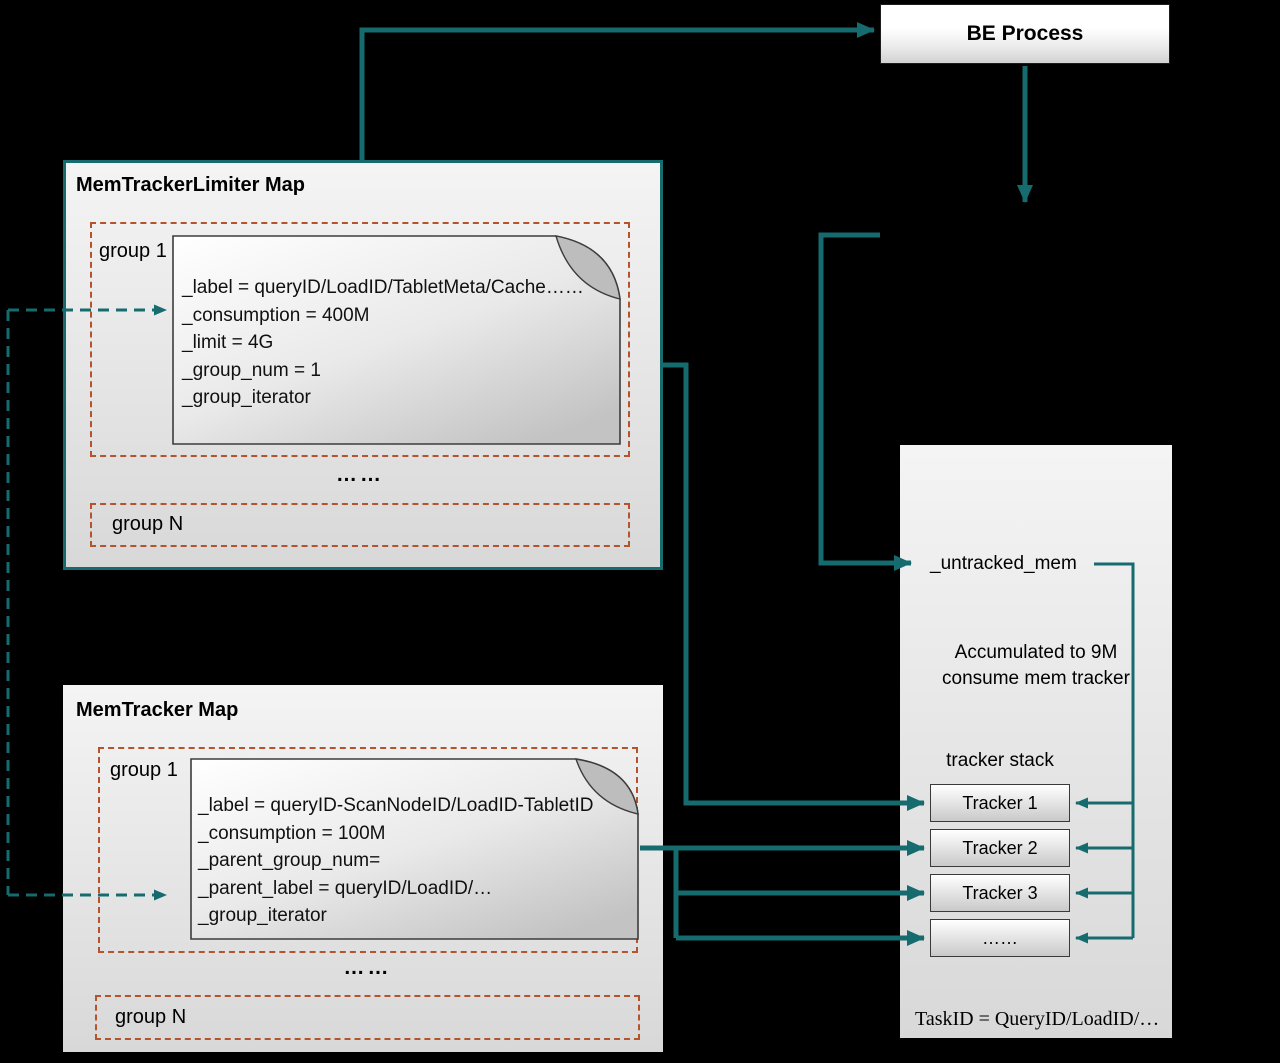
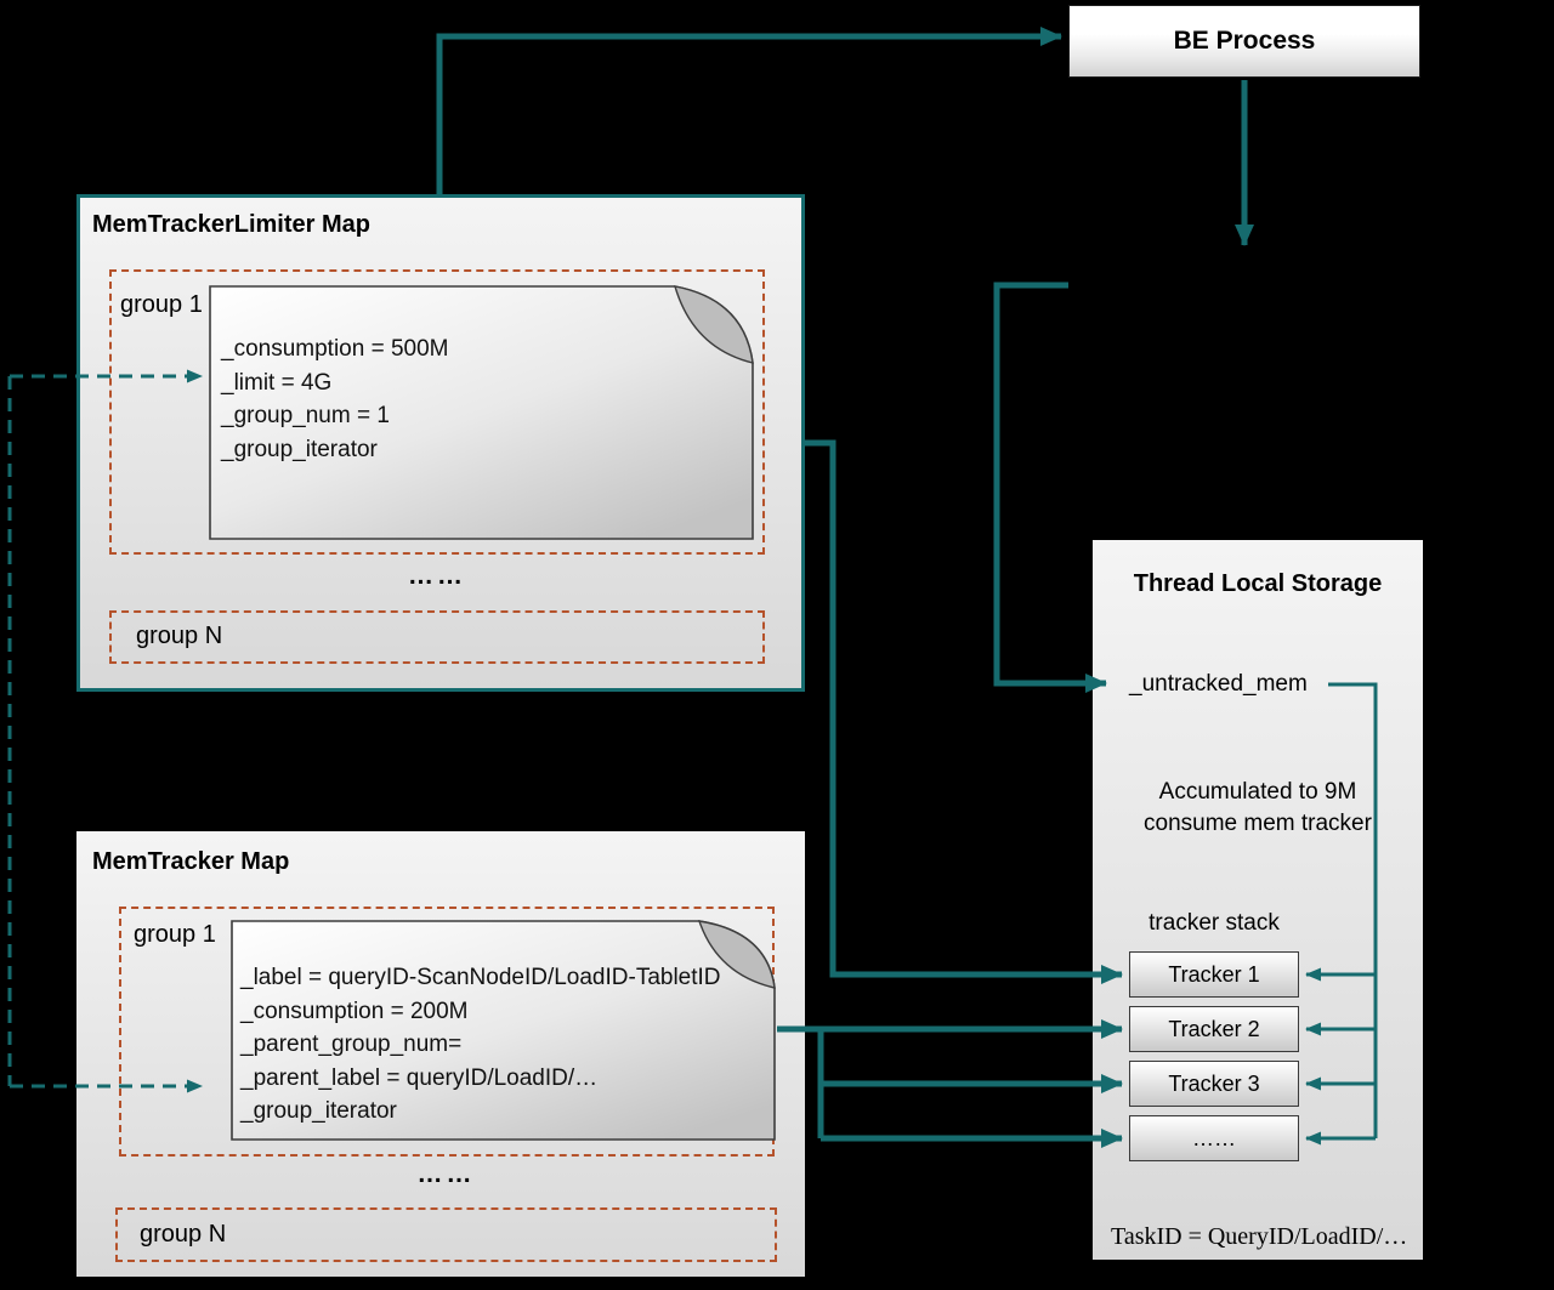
  BE Process
+ Thread Local Storage
  _untracked_mem
  Accumulated to 9M
  consume mem tracker
  tracker stack
  Tracker 1
  Tracker 2
  Tracker 3
  ……
  TaskID = QueryID/LoadID/…
  MemTrackerLimiter Map
  group 1
- _label = queryID/LoadID/TabletMeta/Cache……
- _consumption = 400M
+ _consumption = 500M
  _limit = 4G
  _group_num = 1
  _group_iterator
  ……
  group N
  MemTracker Map
  group 1
  _label = queryID-ScanNodeID/LoadID-TabletID
- _consumption = 100M
+ _consumption = 200M
  _parent_group_num=
  _parent_label = queryID/LoadID/…
  _group_iterator
  ……
  group N
